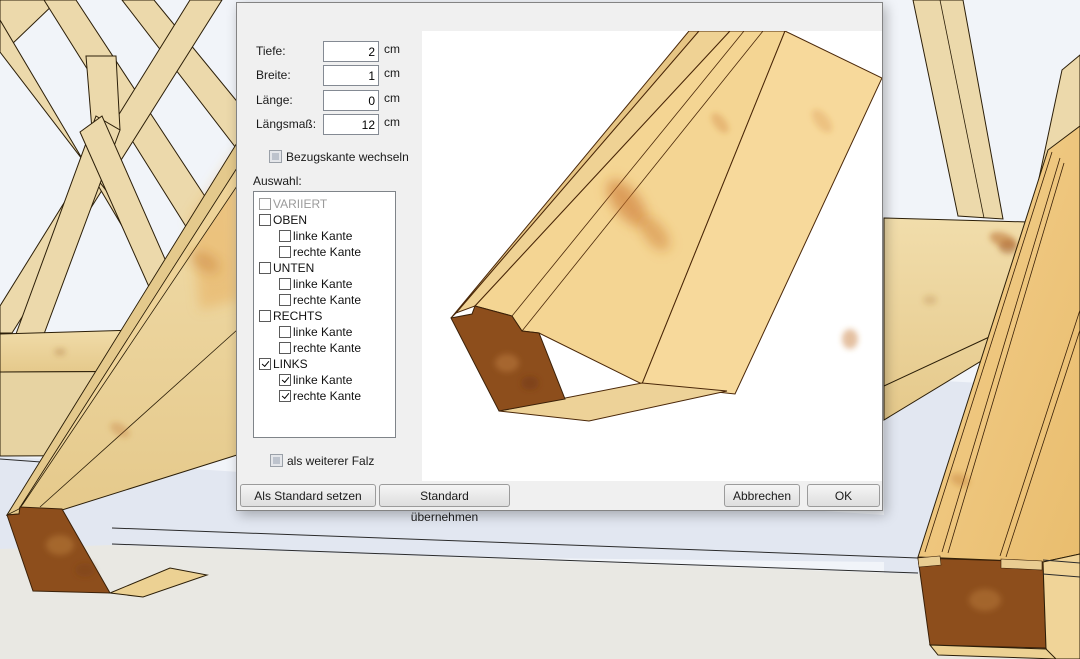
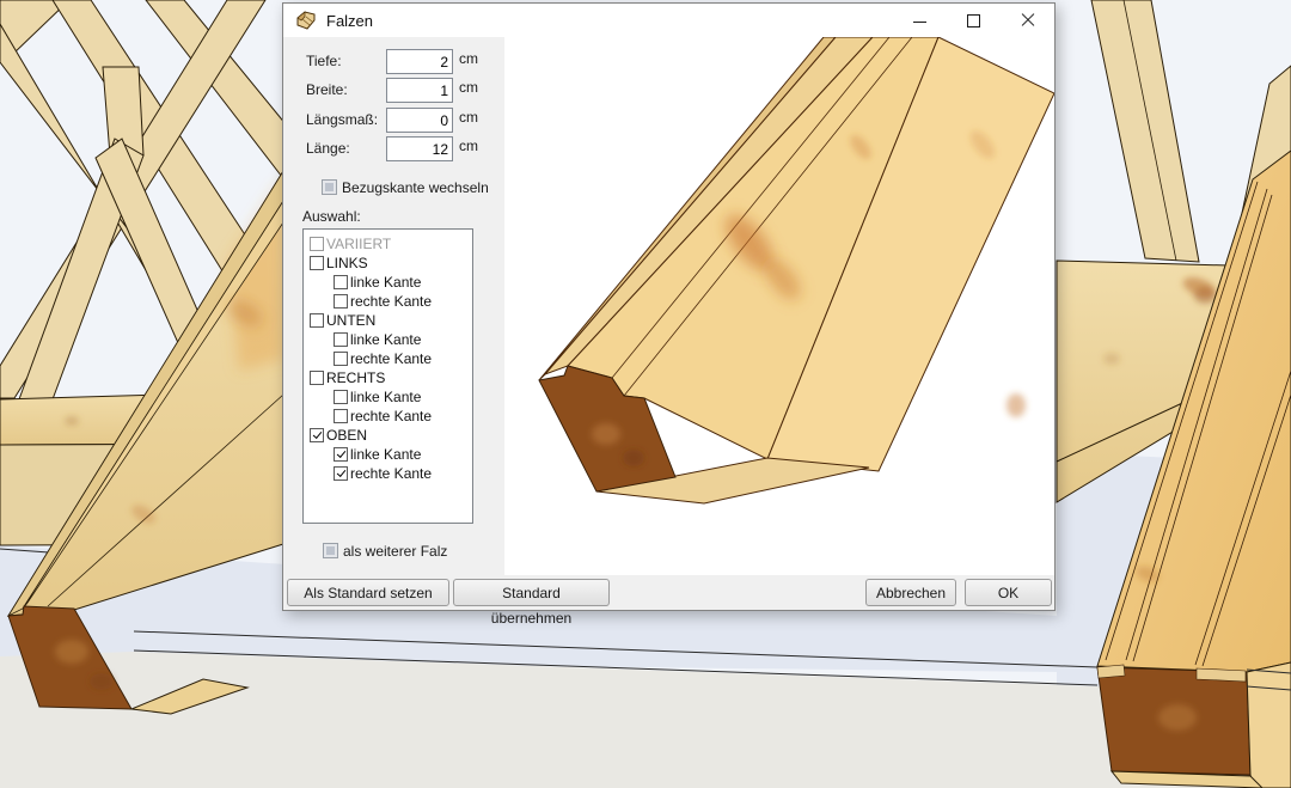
+ Falzen
  Tiefe:
  2
  cm
  Breite:
  1
  cm
- Länge:
+ Längsmaß:
  0
  cm
- Längsmaß:
+ Länge:
  12
  cm
  Bezugskante wechseln
  Auswahl:
  VARIIERT
- OBEN
+ LINKS
  linke Kante
  rechte Kante
  UNTEN
  linke Kante
  rechte Kante
  RECHTS
  linke Kante
  rechte Kante
- LINKS
+ OBEN
  linke Kante
  rechte Kante
  als weiterer Falz
  Als Standard setzen
  Standard übernehmen
  Abbrechen
  OK
